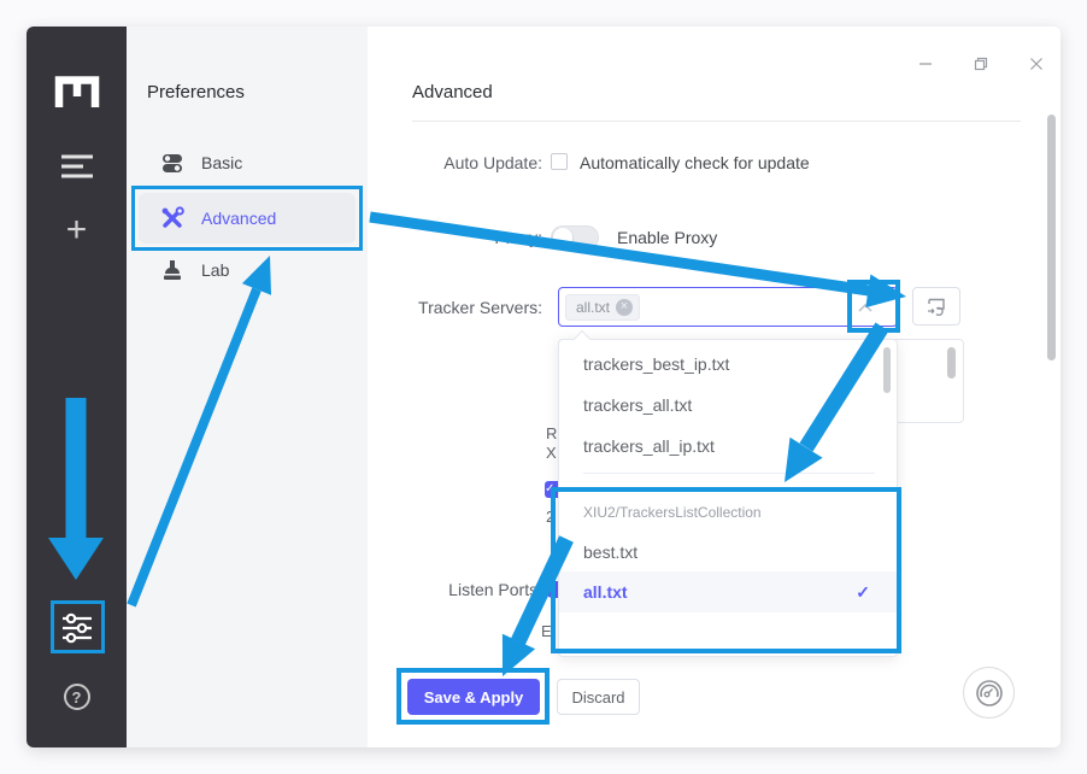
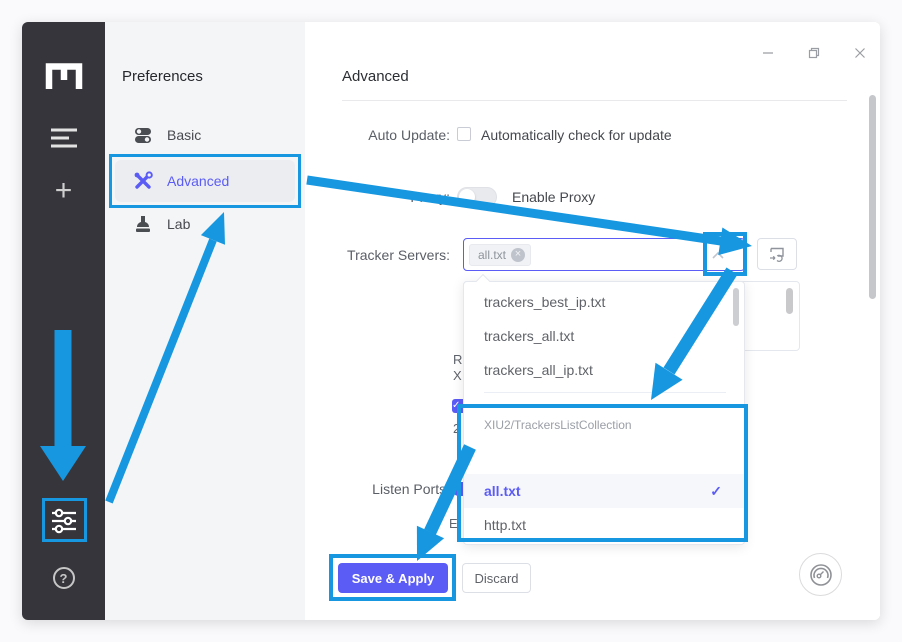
  +
  ?
  Preferences
  Basic
  Advanced
  Lab
  Advanced
  Auto Update:
  Automatically check for update
  Enable Proxy
  Tracker Servers:
  all.txt
  ×
  R
  X
  ✓
  2
  E
  Listen Ports
  trackers_best_ip.txt
  trackers_all.txt
  trackers_all_ip.txt
  XIU2/TrackersListCollection
- best.txt
  all.txt
  ✓
+ http.txt
  Save & Apply
  Discard
